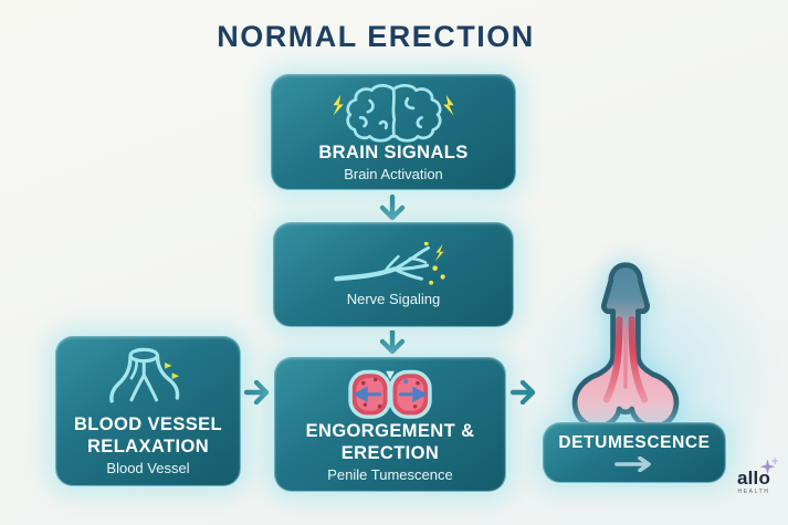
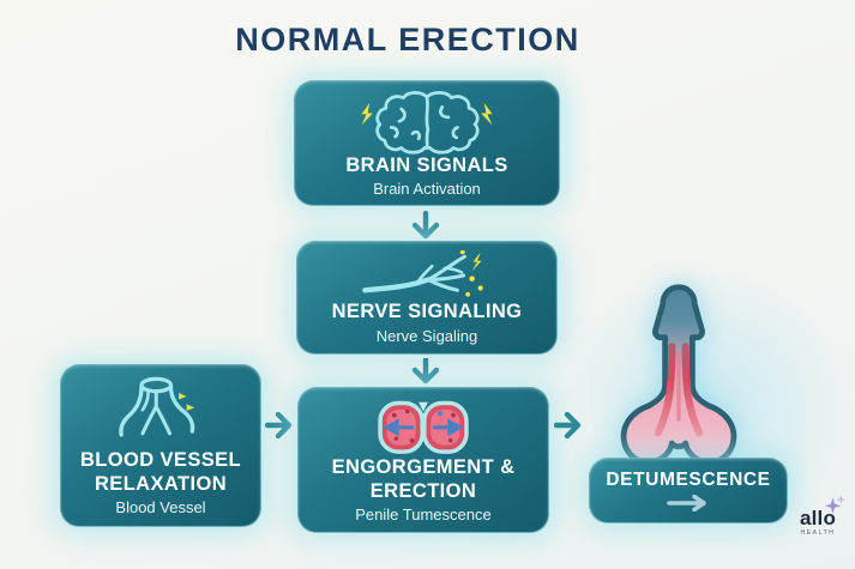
  NORMAL ERECTION
  BRAIN SIGNALS
  Brain Activation
+ NERVE SIGNALING
  Nerve Sigaling
  BLOOD VESSEL RELAXATION
  Blood Vessel
  ENGORGEMENT & ERECTION
  Penile Tumescence
  DETUMESCENCE
  allo
